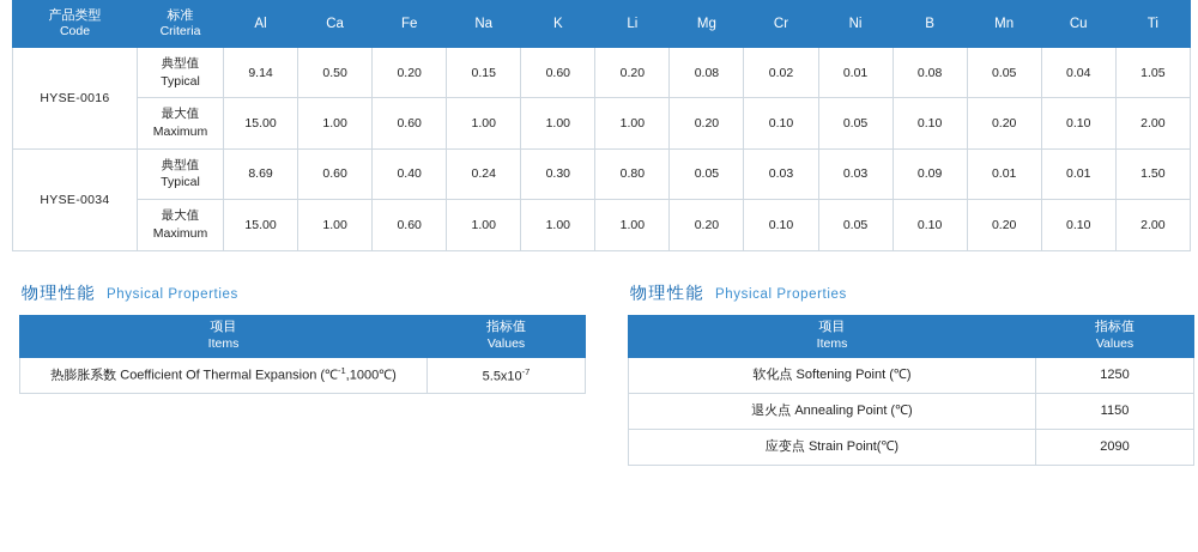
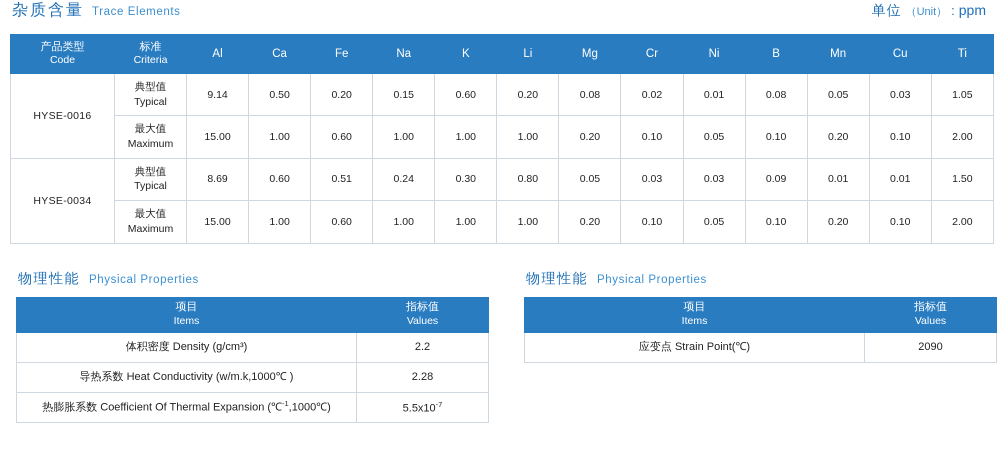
+ 杂质含量
+ Trace Elements
+ 单位
+ （Unit）
+ :
+ ppm
  产品类型 Code	标准 Criteria	Al	Ca	Fe	Na	K	Li	Mg	Cr	Ni	B	Mn	Cu	Ti
- HYSE-0016	典型值 Typical	9.14	0.50	0.20	0.15	0.60	0.20	0.08	0.02	0.01	0.08	0.05	0.04	1.05
+ HYSE-0016	典型值 Typical	9.14	0.50	0.20	0.15	0.60	0.20	0.08	0.02	0.01	0.08	0.05	0.03	1.05
  最大值 Maximum	15.00	1.00	0.60	1.00	1.00	1.00	0.20	0.10	0.05	0.10	0.20	0.10	2.00
- HYSE-0034	典型值 Typical	8.69	0.60	0.40	0.24	0.30	0.80	0.05	0.03	0.03	0.09	0.01	0.01	1.50
+ HYSE-0034	典型值 Typical	8.69	0.60	0.51	0.24	0.30	0.80	0.05	0.03	0.03	0.09	0.01	0.01	1.50
  最大值 Maximum	15.00	1.00	0.60	1.00	1.00	1.00	0.20	0.10	0.05	0.10	0.20	0.10	2.00
  物理性能
  Physical Properties
  项目 Items	指标值 Values
+ 体积密度 Density (g/cm³)	2.2
+ 导热系数 Heat Conductivity (w/m.k,1000℃ )	2.28
  热膨胀系数 Coefficient Of Thermal Expansion (℃-1,1000℃)	5.5x10-7
  物理性能
  Physical Properties
  项目 Items	指标值 Values
- 软化点 Softening Point (℃)	1250
- 退火点 Annealing Point (℃)	1150
  应变点 Strain Point(℃)	2090
